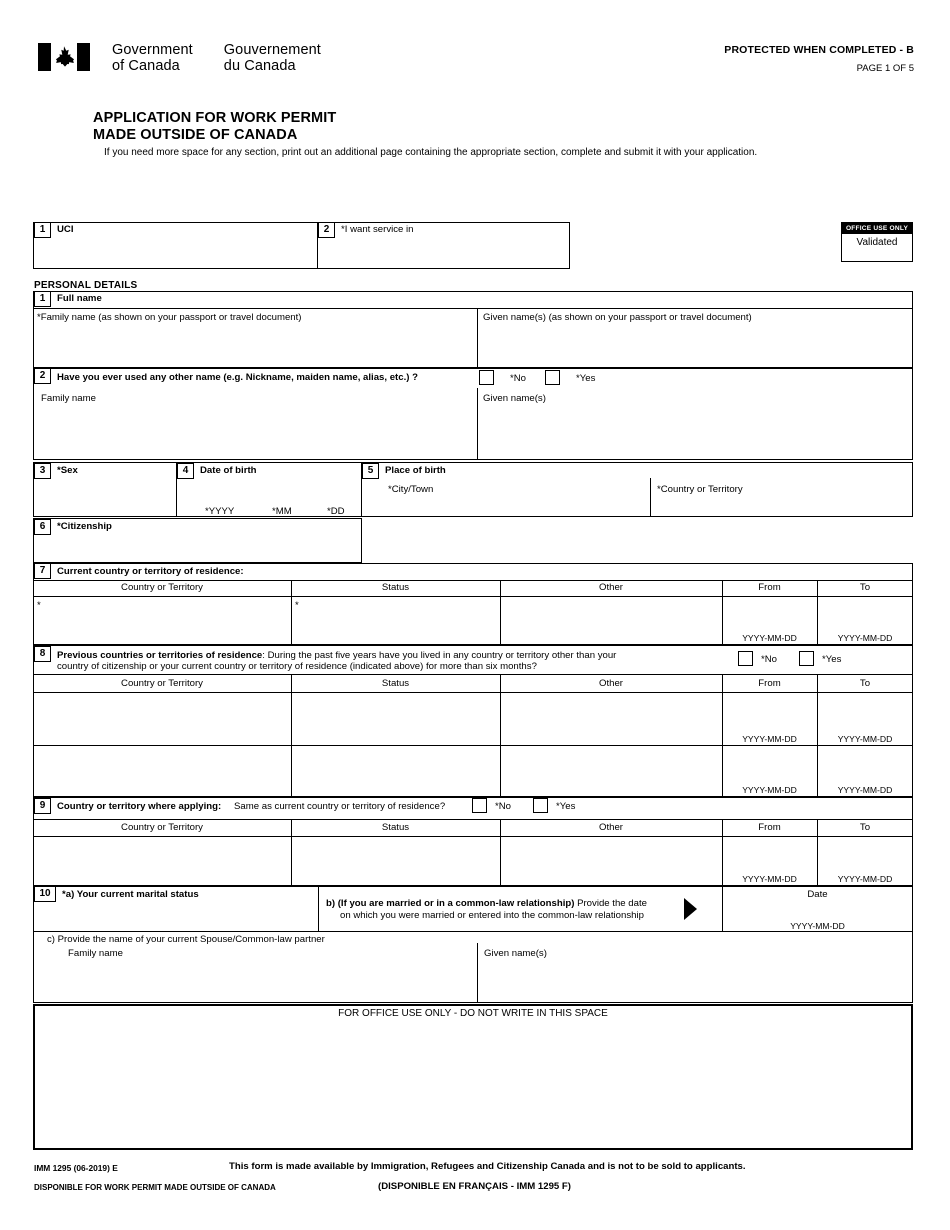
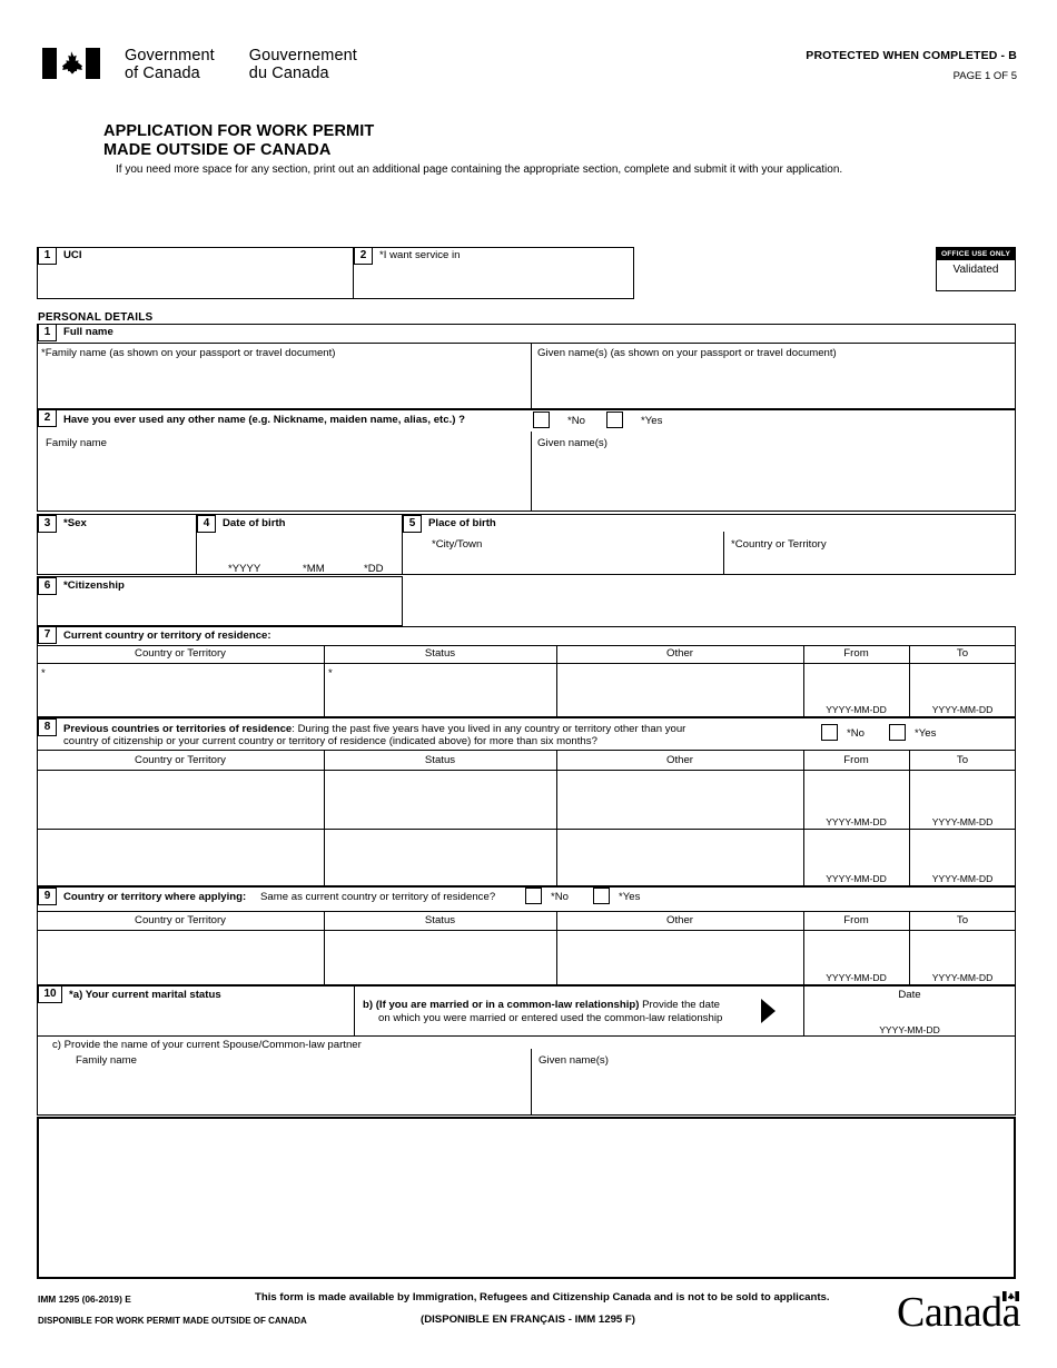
  Government
  of Canada Gouvernement
  du Canada
  PROTECTED WHEN COMPLETED - B
  PAGE 1 OF 5
  APPLICATION FOR WORK PERMIT
  MADE OUTSIDE OF CANADA
  If you need more space for any section, print out an additional page containing the appropriate section, complete and submit it with your application.
  1
  UCI
  2
  *I want service in
  Validated
  PERSONAL DETAILS
  1
  Full name
  *Family name (as shown on your passport or travel document)
  Given name(s) (as shown on your passport or travel document)
  2
  Have you ever used any other name (e.g. Nickname, maiden name, alias, etc.) ?
  *No
  *Yes
  Family name
  Given name(s)
  3
  *Sex
  4
  Date of birth
  *YYYY
  *MM
  *DD
  5
  Place of birth
  *City/Town
  *Country or Territory
  6
  *Citizenship
  7
  Current country or territory of residence:
  Country or Territory
  Status
  Other
  From
  To
  *
  *
  YYYY-MM-DD
  YYYY-MM-DD
  8
  Previous countries or territories of residence: During the past five years have you lived in any country or territory other than your
  country of citizenship or your current country or territory of residence (indicated above) for more than six months?
  *No
  *Yes
  Country or Territory
  Status
  Other
  From
  To
  YYYY-MM-DD
  YYYY-MM-DD
  YYYY-MM-DD
  YYYY-MM-DD
  9
  Country or territory where applying:
  Same as current country or territory of residence?
  *No
  *Yes
  Country or Territory
  Status
  Other
  From
  To
  YYYY-MM-DD
  YYYY-MM-DD
  10
  *a) Your current marital status
  b) (If you are married or in a common-law relationship) Provide the date
- on which you were married or entered into the common-law relationship
+ on which you were married or entered used the common-law relationship
  Date
  YYYY-MM-DD
  c) Provide the name of your current Spouse/Common-law partner
  Family name
  Given name(s)
- FOR OFFICE USE ONLY - DO NOT WRITE IN THIS SPACE
  IMM 1295 (06-2019) E
  DISPONIBLE FOR WORK PERMIT MADE OUTSIDE OF CANADA
  This form is made available by Immigration, Refugees and Citizenship Canada and is not to be sold to applicants.
  (DISPONIBLE EN FRANÇAIS - IMM 1295 F)
+ Canada
